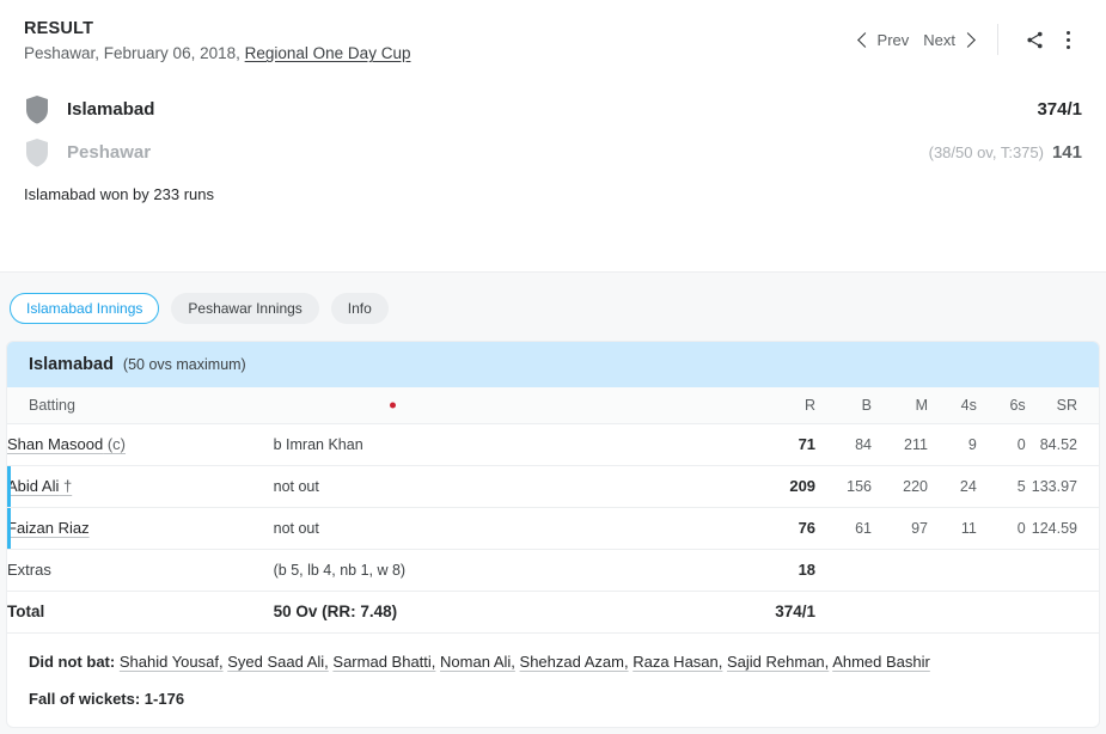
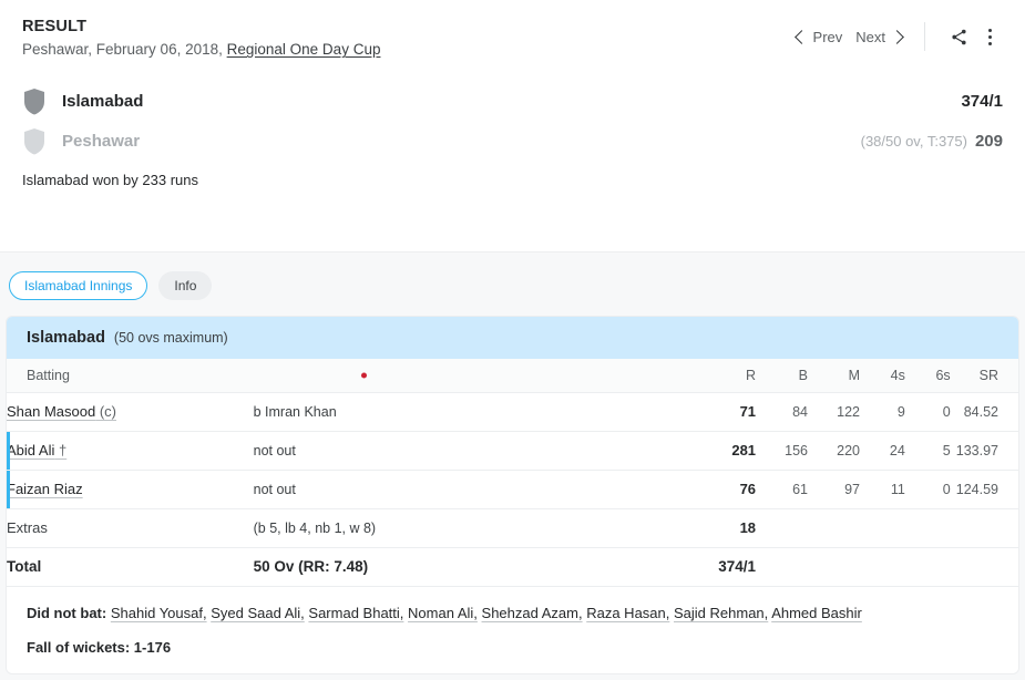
  RESULT
  Peshawar, February 06, 2018, Regional One Day Cup
  Prev
  Next
  Islamabad
  374/1
  Peshawar
  (38/50 ov, T:375)
- 141
+ 209
  Islamabad won by 233 runs
  Islamabad Innings
- Peshawar Innings
  Info
  Islamabad
  (50 ovs maximum)
  Batting		R	B	M	4s	6s	SR
- Shan Masood (c)	b Imran Khan	71	84	211	9	0	84.52
+ Shan Masood (c)	b Imran Khan	71	84	122	9	0	84.52
- Abid Ali †	not out	209	156	220	24	5	133.97
+ Abid Ali †	not out	281	156	220	24	5	133.97
  Faizan Riaz	not out	76	61	97	11	0	124.59
  Extras	(b 5, lb 4, nb 1, w 8)	18
  Total	50 Ov (RR: 7.48)	374/1
  Did not bat: Shahid Yousaf, Syed Saad Ali, Sarmad Bhatti, Noman Ali, Shehzad Azam, Raza Hasan, Sajid Rehman, Ahmed Bashir
  Fall of wickets: 1-176
